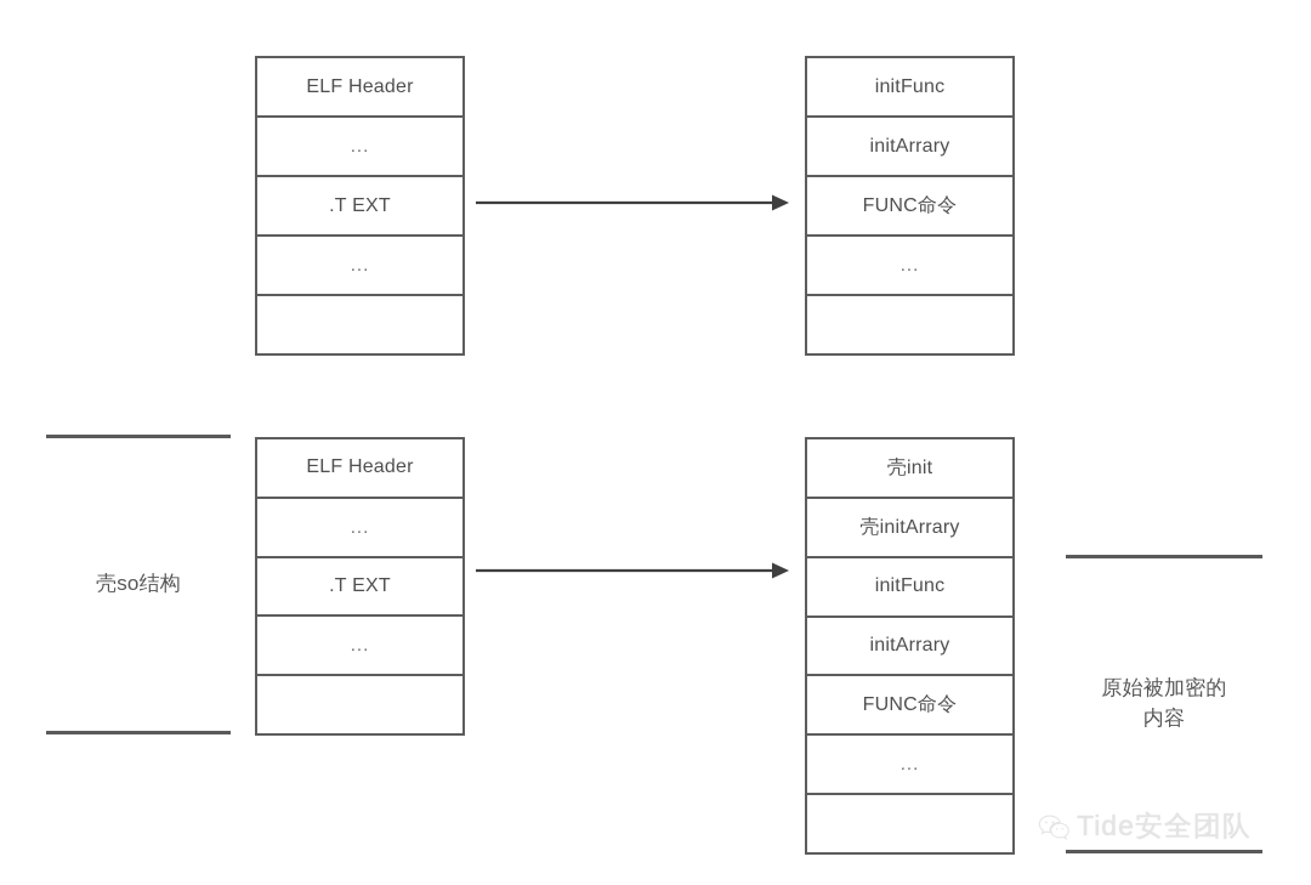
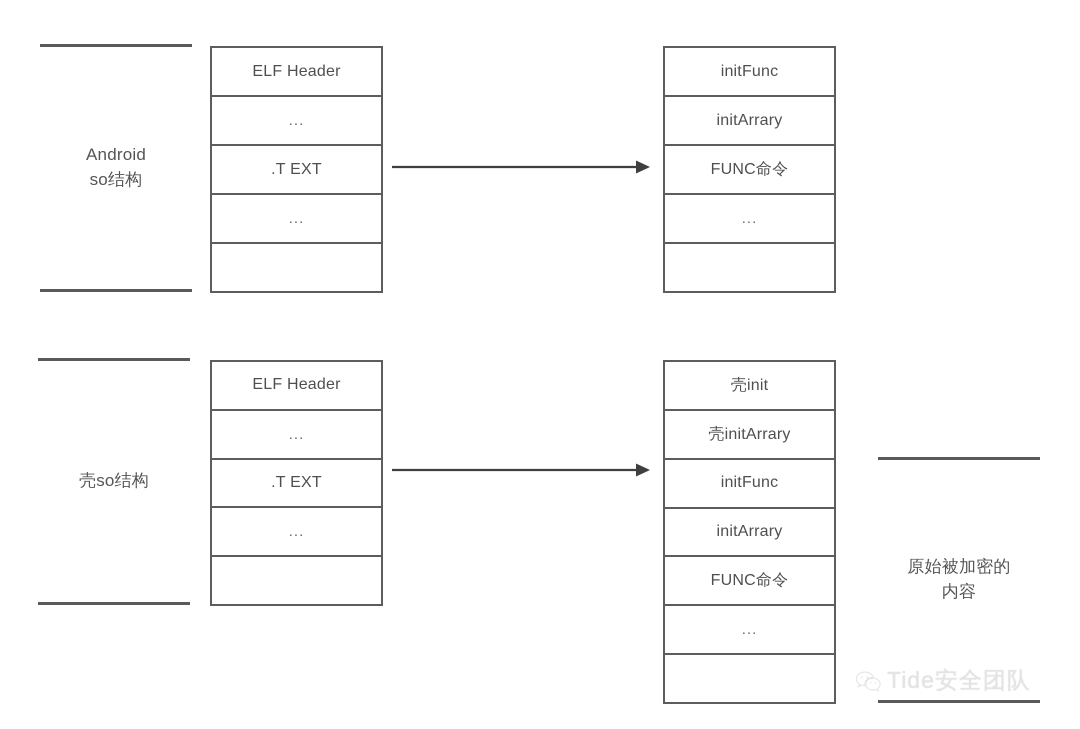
+ Android
+ so结构
  ELF Header
  ...
  .T EXT
  ...
  initFunc
  initArrary
  FUNC命令
  ...
  壳so结构
  ELF Header
  ...
  .T EXT
  ...
  壳init
  壳initArrary
  initFunc
  initArrary
  FUNC命令
  ...
  原始被加密的
  内容
  Tide安全团队
